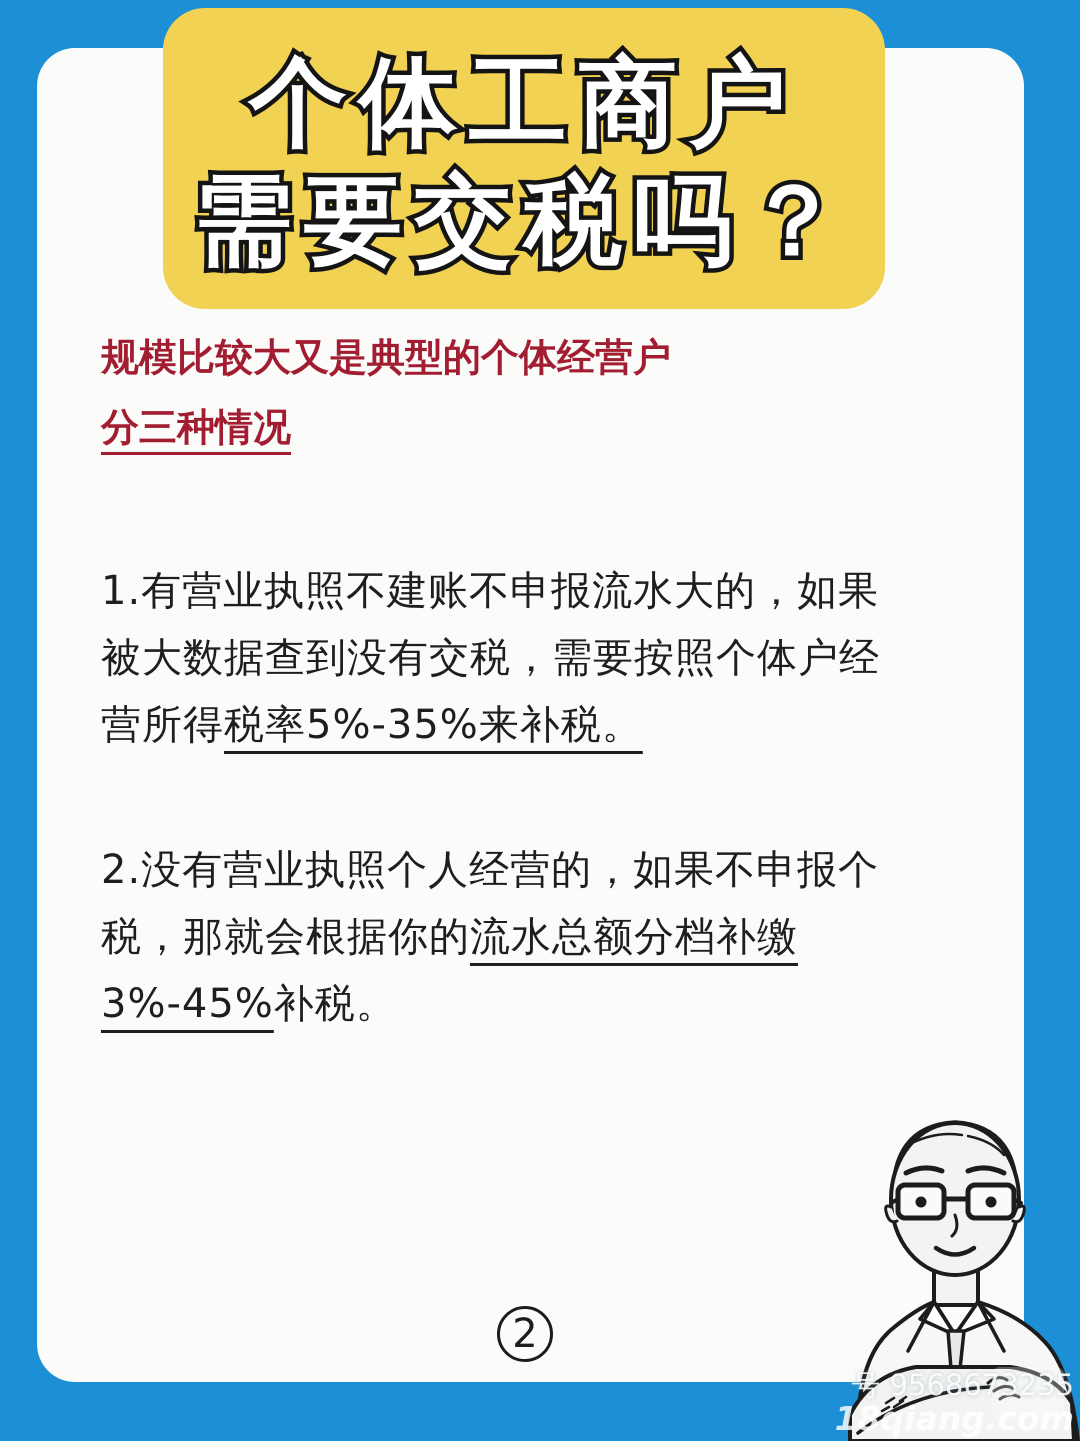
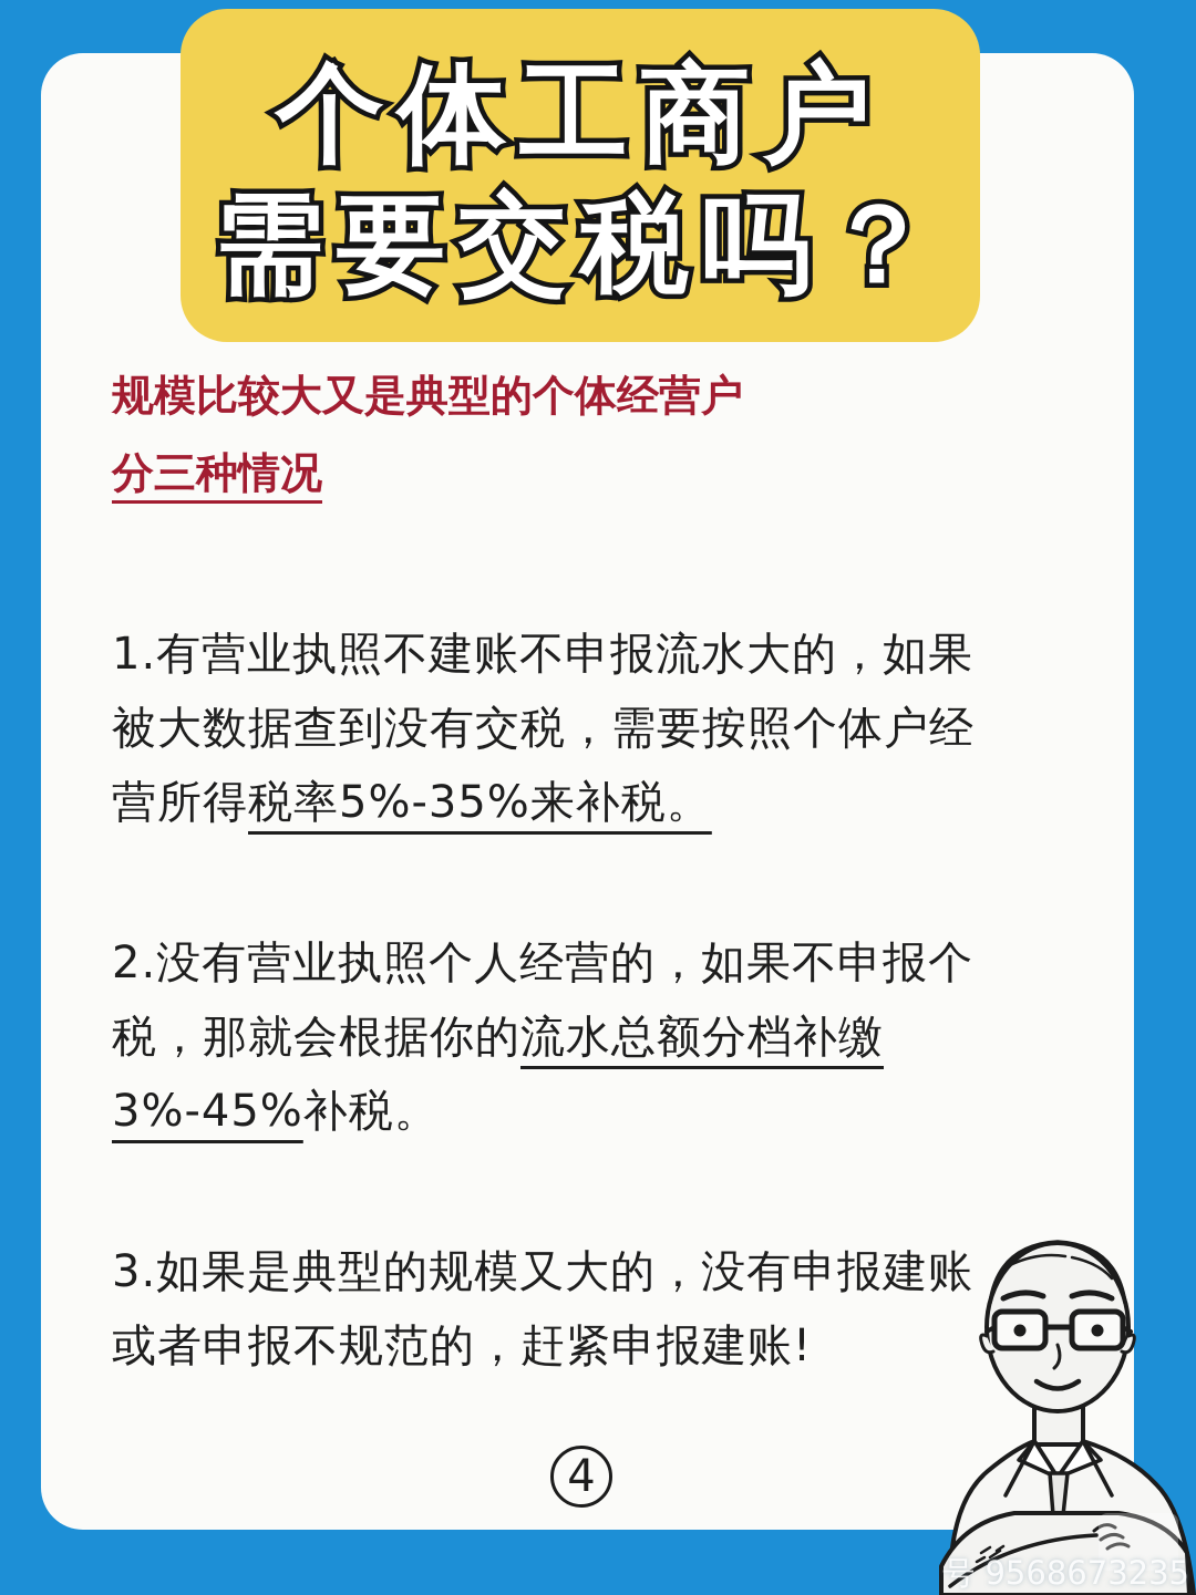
  个体工商户
  需要交税吗？
  规模比较大又是典型的个体经营户
  分三种情况
  1.有营业执照不建账不申报流水大的，如果被大数据查到没有交税，需要按照个体户经营所得税率5%-35%来补税。
  2.没有营业执照个人经营的，如果不申报个税，那就会根据你的流水总额分档补缴3%-45%补税。
+ 3.如果是典型的规模又大的，没有申报建账或者申报不规范的，赶紧申报建账!
- 2
+ 4
  号 9568673235
- 18qiang.com
